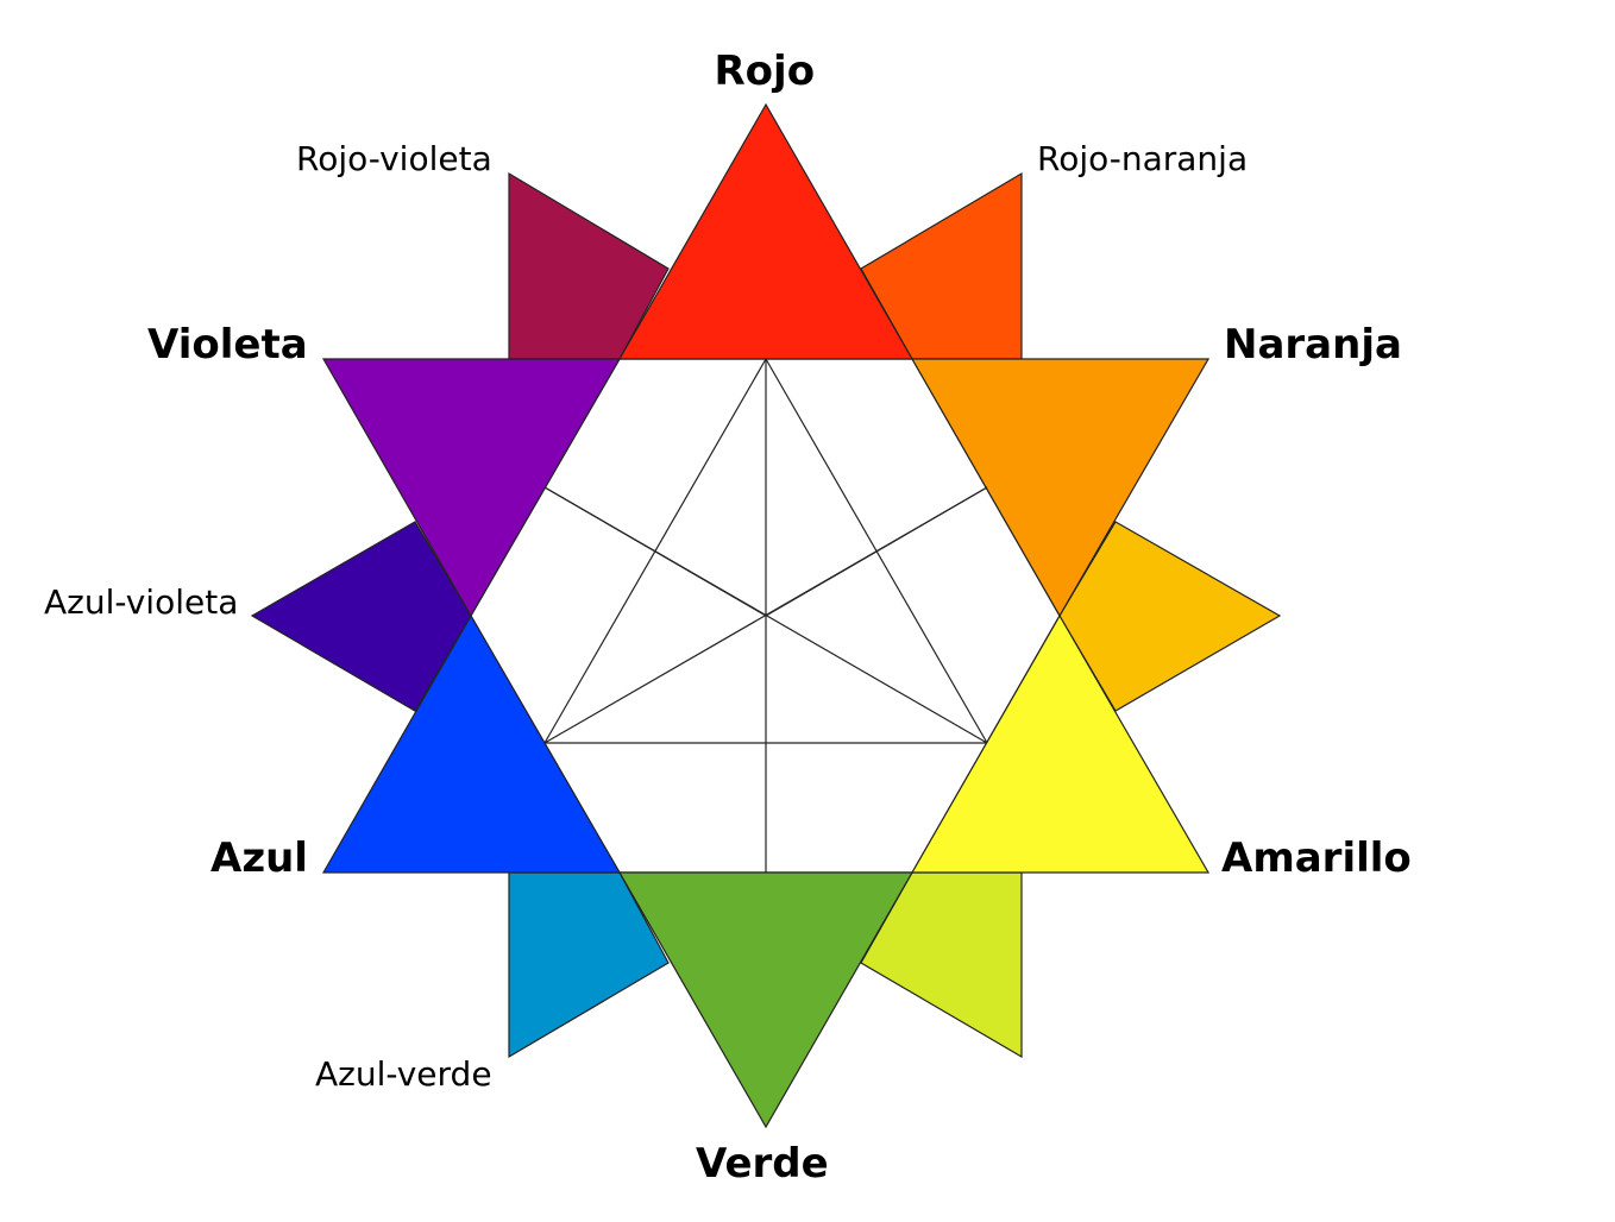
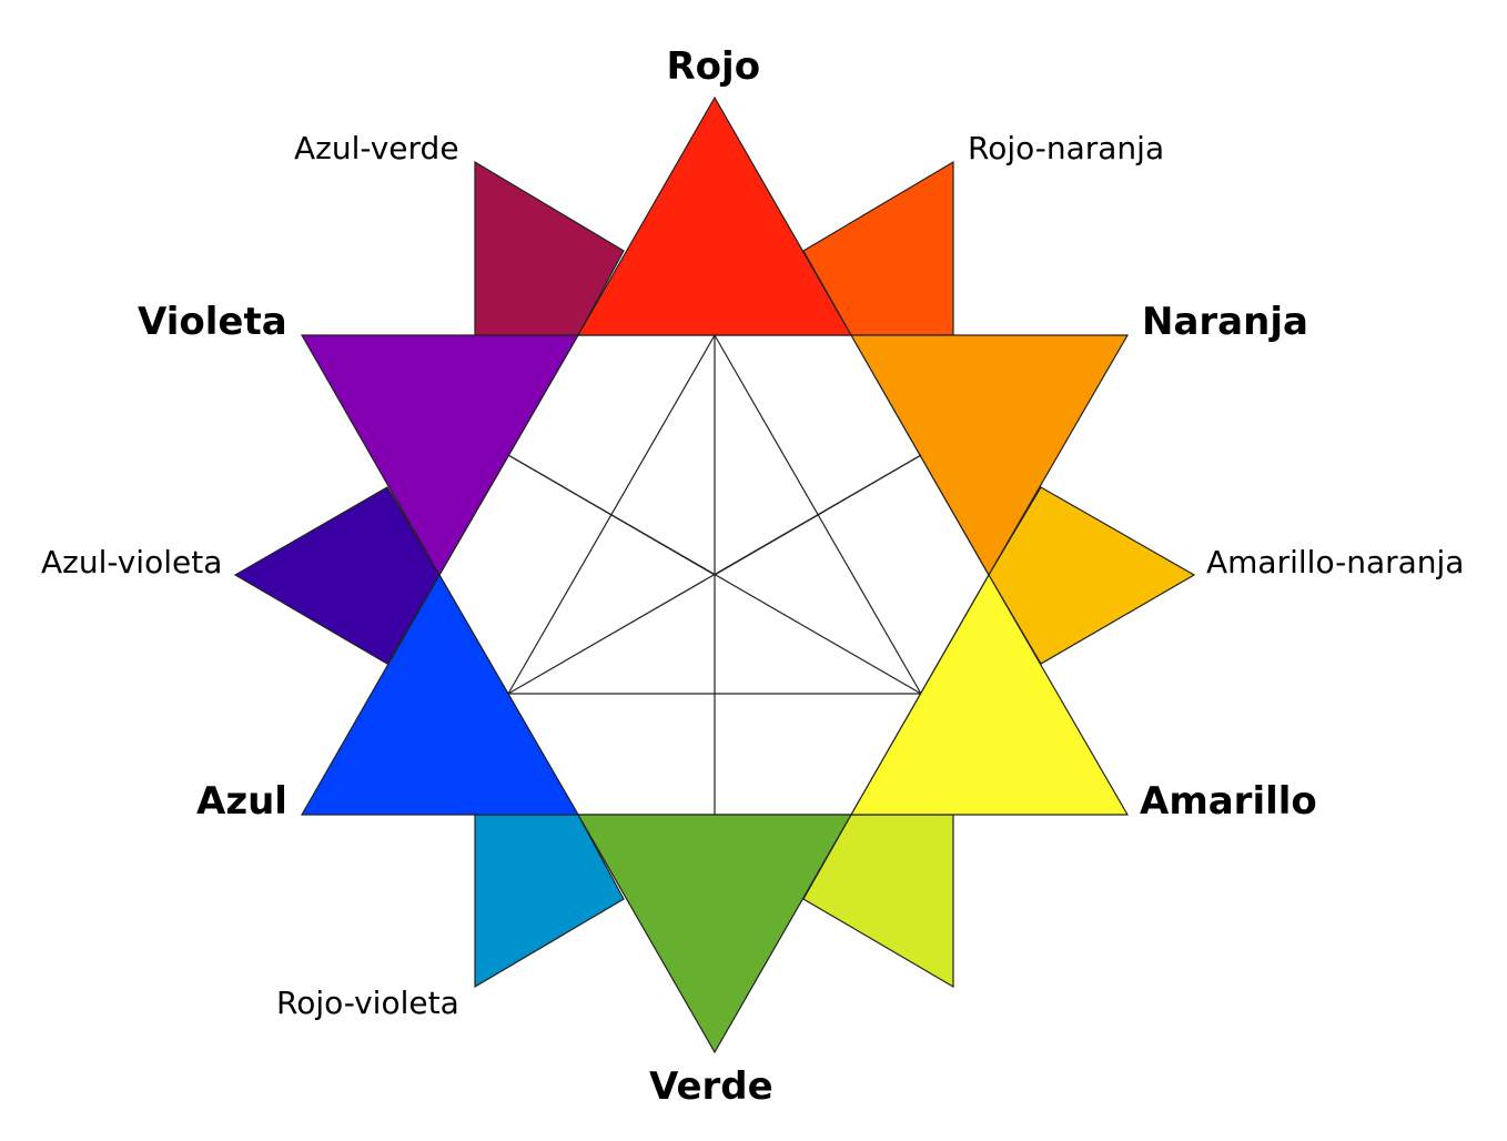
  Rojo
  Naranja
  Amarillo
  Verde
  Azul
  Violeta
- Rojo-violeta
+ Azul-verde
  Rojo-naranja
+ Amarillo-naranja
- Azul-verde
+ Rojo-violeta
  Azul-violeta
